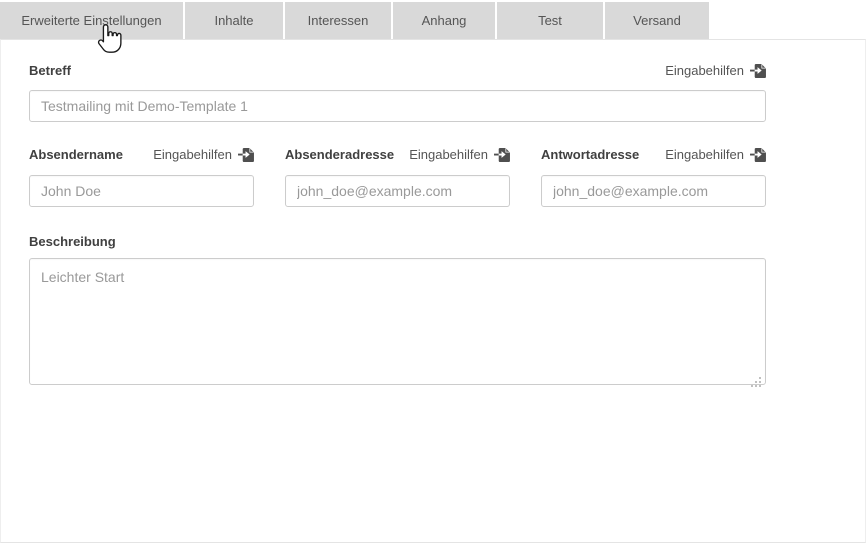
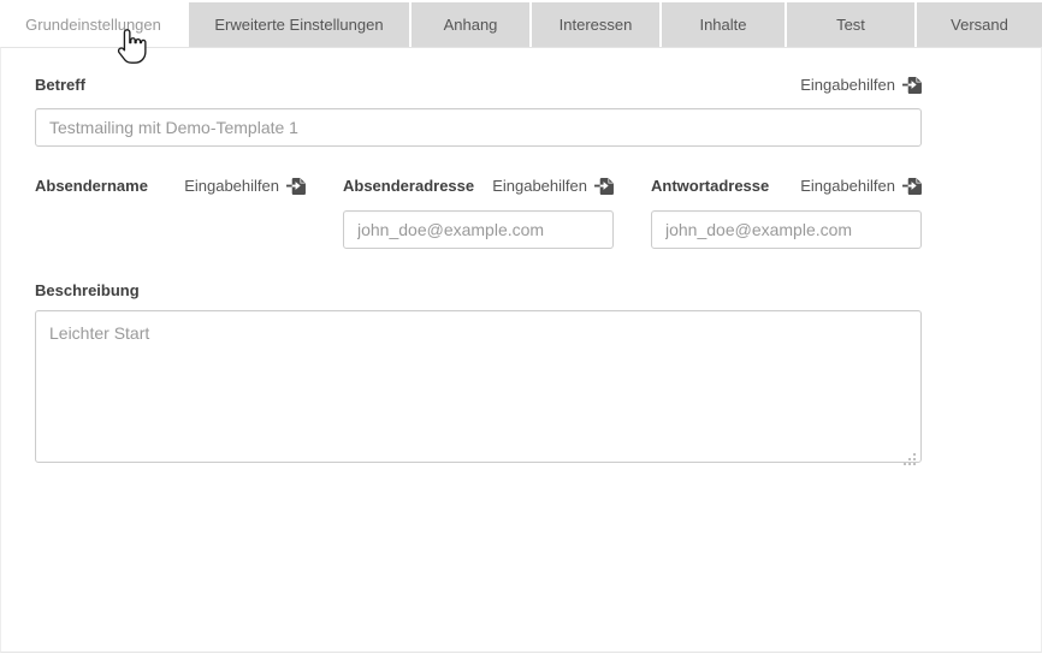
+ Grundeinstellungen
  Erweiterte Einstellungen
- Inhalte
+ Anhang
  Interessen
- Anhang
+ Inhalte
  Test
  Versand
  Betreff
  Eingabehilfen
  Testmailing mit Demo-Template 1
  Absendername
  Eingabehilfen
- John Doe
  Absenderadresse
  Eingabehilfen
  john_doe@example.com
  Antwortadresse
  Eingabehilfen
  john_doe@example.com
  Beschreibung
  Leichter Start
